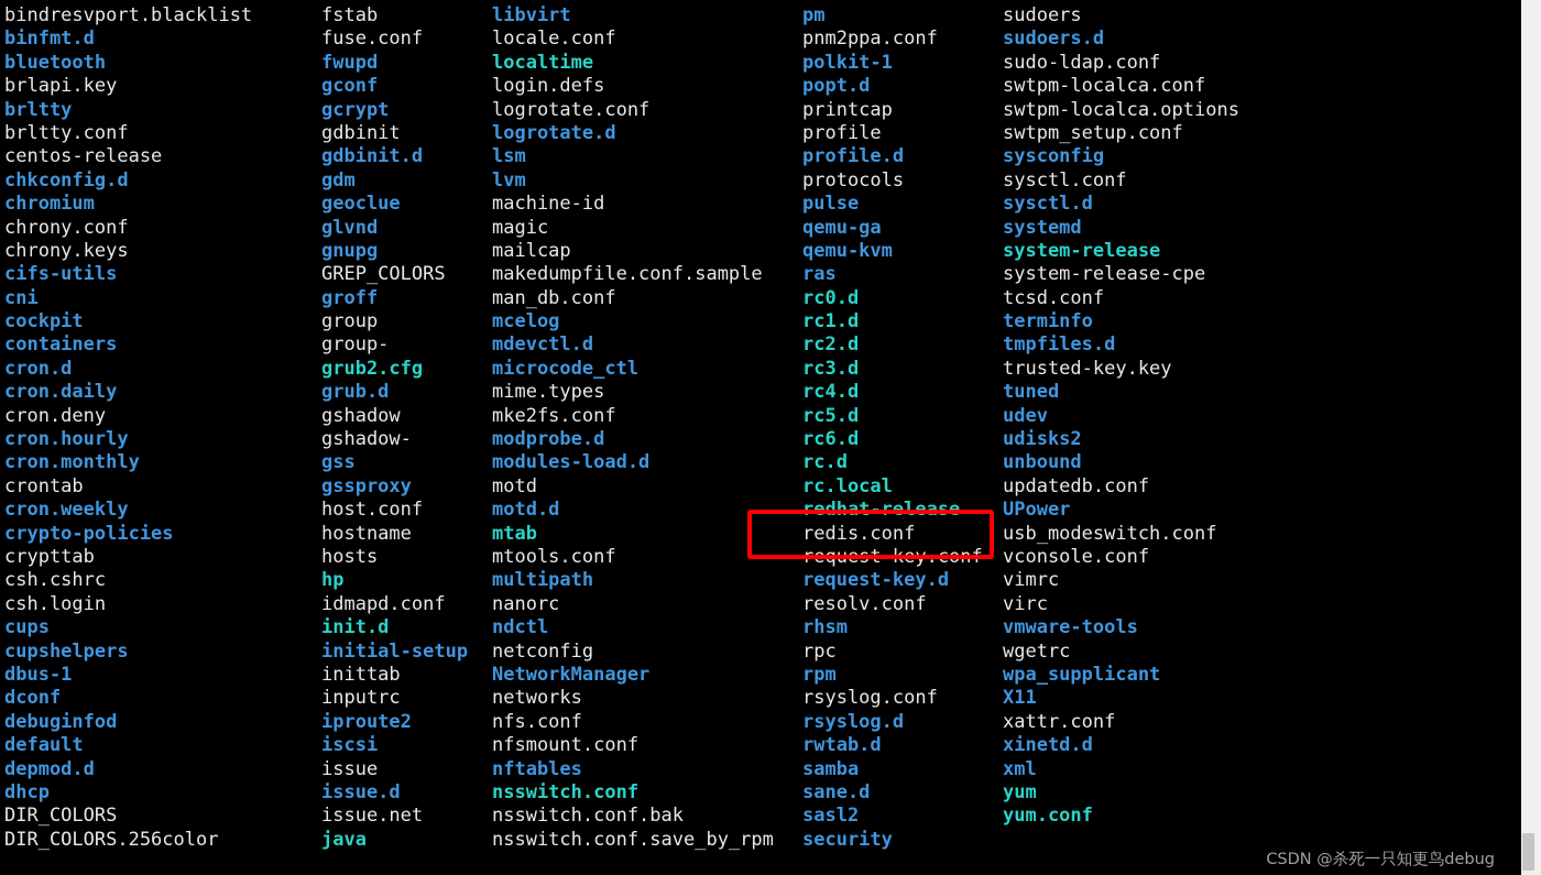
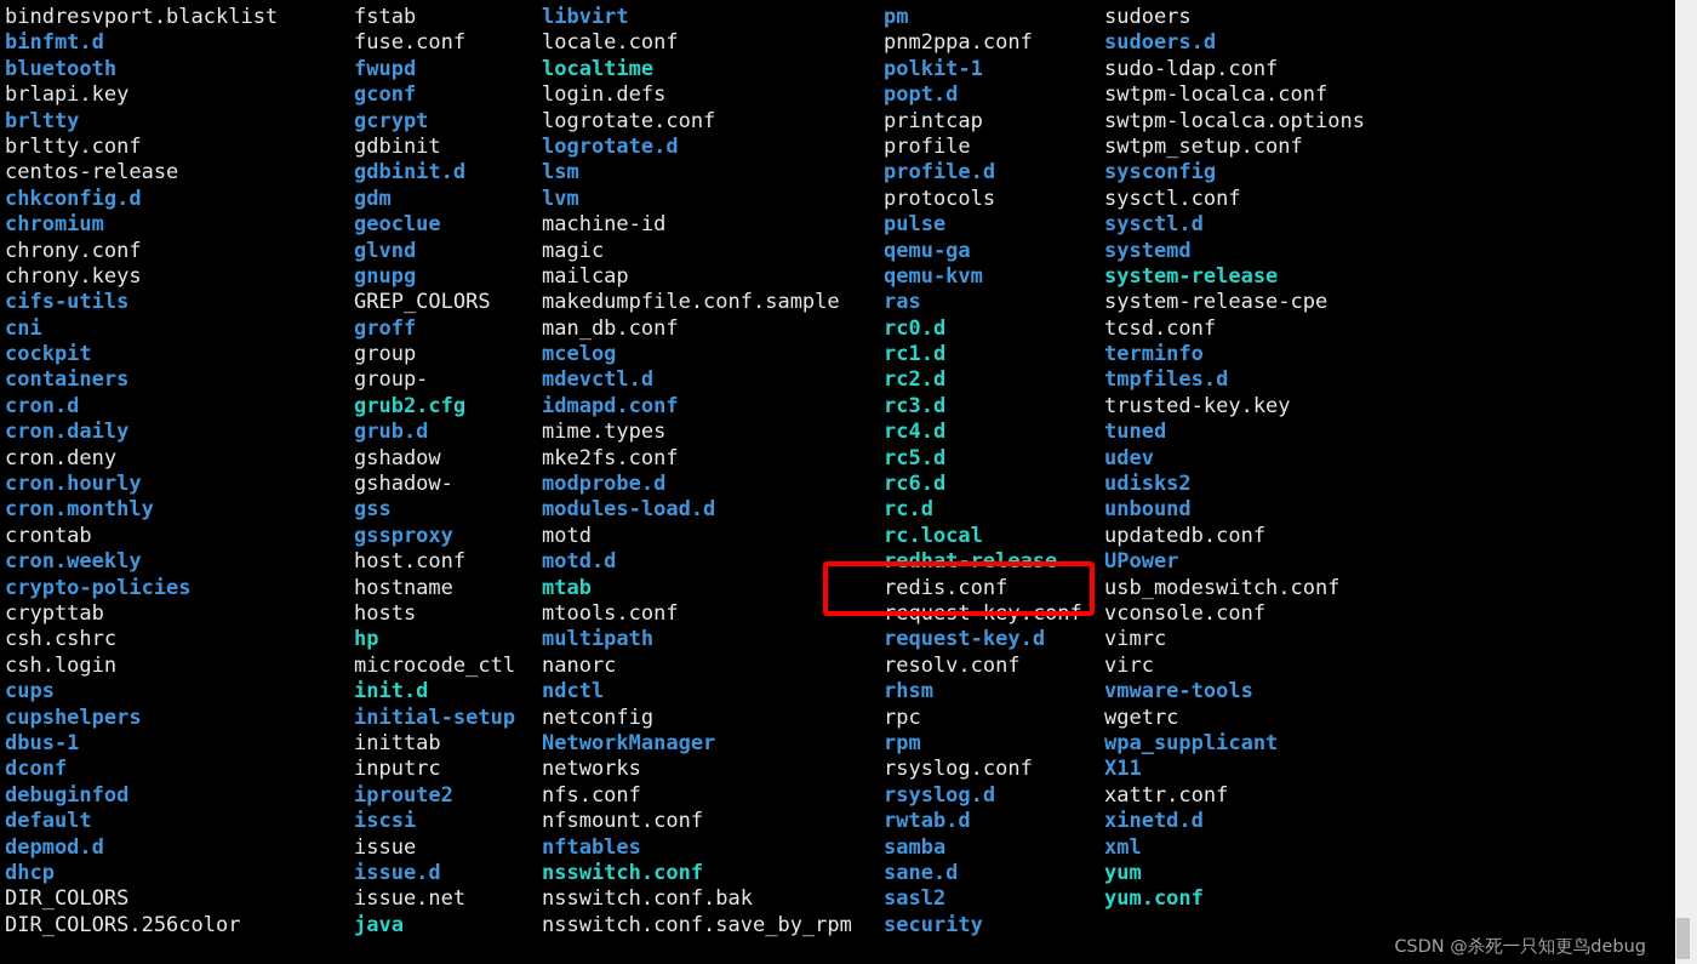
  bindresvport.blacklist
  binfmt.d
  bluetooth
  brlapi.key
  brltty
  brltty.conf
  centos-release
  chkconfig.d
  chromium
  chrony.conf
  chrony.keys
  cifs-utils
  cni
  cockpit
  containers
  cron.d
  cron.daily
  cron.deny
  cron.hourly
  cron.monthly
  crontab
  cron.weekly
  crypto-policies
  crypttab
  csh.cshrc
  csh.login
  cups
  cupshelpers
  dbus-1
  dconf
  debuginfod
  default
  depmod.d
  dhcp
  DIR_COLORS
  DIR_COLORS.256color
  fstab
  fuse.conf
  fwupd
  gconf
  gcrypt
  gdbinit
  gdbinit.d
  gdm
  geoclue
  glvnd
  gnupg
  GREP_COLORS
  groff
  group
  group-
  grub2.cfg
  grub.d
  gshadow
  gshadow-
  gss
  gssproxy
  host.conf
  hostname
  hosts
  hp
- idmapd.conf
+ microcode_ctl
  init.d
  initial-setup
  inittab
  inputrc
  iproute2
  iscsi
  issue
  issue.d
  issue.net
  java
  libvirt
  locale.conf
  localtime
  login.defs
  logrotate.conf
  logrotate.d
  lsm
  lvm
  machine-id
  magic
  mailcap
  makedumpfile.conf.sample
  man_db.conf
  mcelog
  mdevctl.d
- microcode_ctl
+ idmapd.conf
  mime.types
  mke2fs.conf
  modprobe.d
  modules-load.d
  motd
  motd.d
  mtab
  mtools.conf
  multipath
  nanorc
  ndctl
  netconfig
  NetworkManager
  networks
  nfs.conf
  nfsmount.conf
  nftables
  nsswitch.conf
  nsswitch.conf.bak
  nsswitch.conf.save_by_rpm
  pm
  pnm2ppa.conf
  polkit-1
  popt.d
  printcap
  profile
  profile.d
  protocols
  pulse
  qemu-ga
  qemu-kvm
  ras
  rc0.d
  rc1.d
  rc2.d
  rc3.d
  rc4.d
  rc5.d
  rc6.d
  rc.d
  rc.local
  redhat-release
  redis.conf
  request-key.conf
  request-key.d
  resolv.conf
  rhsm
  rpc
  rpm
  rsyslog.conf
  rsyslog.d
  rwtab.d
  samba
  sane.d
  sasl2
  security
  sudoers
  sudoers.d
  sudo-ldap.conf
  swtpm-localca.conf
  swtpm-localca.options
  swtpm_setup.conf
  sysconfig
  sysctl.conf
  sysctl.d
  systemd
  system-release
  system-release-cpe
  tcsd.conf
  terminfo
  tmpfiles.d
  trusted-key.key
  tuned
  udev
  udisks2
  unbound
  updatedb.conf
  UPower
  usb_modeswitch.conf
  vconsole.conf
  vimrc
  virc
  vmware-tools
  wgetrc
  wpa_supplicant
  X11
  xattr.conf
  xinetd.d
  xml
  yum
  yum.conf
  CSDN @杀死一只知更鸟debug
